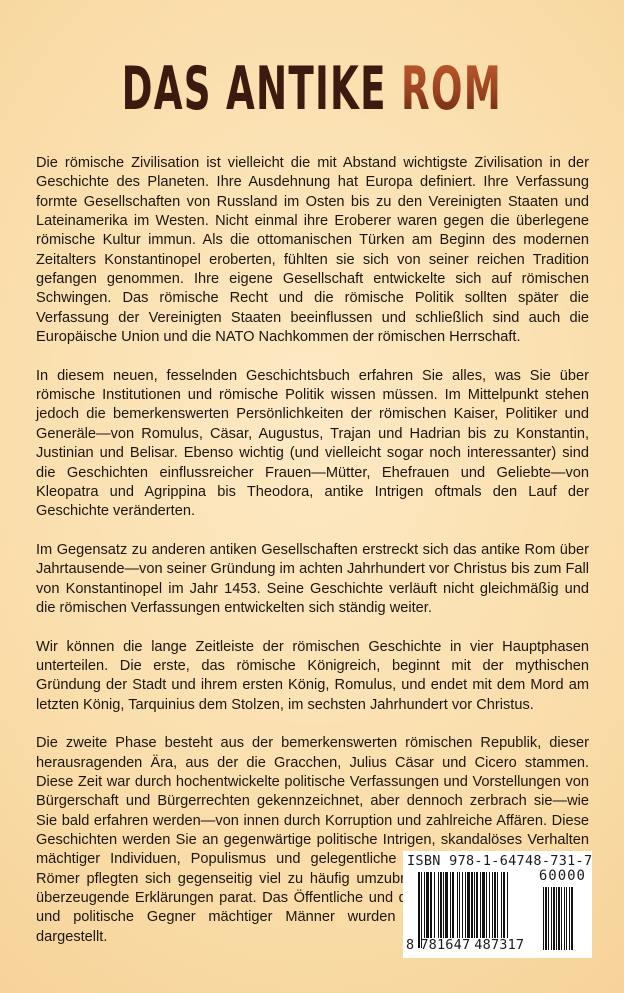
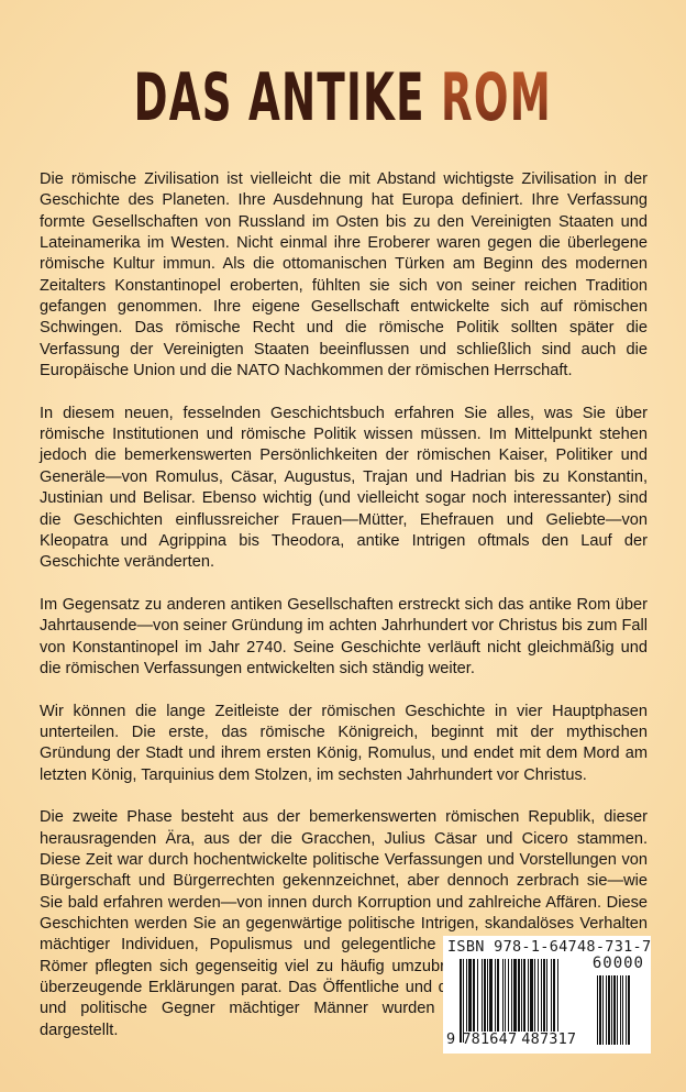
  DAS ANTIKE ROM
  Die römische Zivilisation ist vielleicht die mit Abstand wichtigste Zivilisation in der Geschichte des Planeten. Ihre Ausdehnung hat Europa definiert. Ihre Verfassung formte Gesellschaften von Russland im Osten bis zu den Vereinigten Staaten und Lateinamerika im Westen. Nicht einmal ihre Eroberer waren gegen die überlegene römische Kultur immun. Als die ottomanischen Türken am Beginn des modernen Zeitalters Konstantinopel eroberten, fühlten sie sich von seiner reichen Tradition gefangen genommen. Ihre eigene Gesellschaft entwickelte sich auf römischen Schwingen. Das römische Recht und die römische Politik sollten später die Verfassung der Vereinigten Staaten beeinflussen und schließlich sind auch die Europäische Union und die NATO Nachkommen der römischen Herrschaft.
  In diesem neuen, fesselnden Geschichtsbuch erfahren Sie alles, was Sie über römische Institutionen und römische Politik wissen müssen. Im Mittelpunkt stehen jedoch die bemerkenswerten Persönlichkeiten der römischen Kaiser, Politiker und Generäle—von Romulus, Cäsar, Augustus, Trajan und Hadrian bis zu Konstantin, Justinian und Belisar. Ebenso wichtig (und vielleicht sogar noch interessanter) sind die Geschichten einflussreicher Frauen—Mütter, Ehefrauen und Geliebte—von Kleopatra und Agrippina bis Theodora, antike Intrigen oftmals den Lauf der Geschichte veränderten.
- Im Gegensatz zu anderen antiken Gesellschaften erstreckt sich das antike Rom über Jahrtausende—von seiner Gründung im achten Jahrhundert vor Christus bis zum Fall von Konstantinopel im Jahr 1453. Seine Geschichte verläuft nicht gleichmäßig und die römischen Verfassungen entwickelten sich ständig weiter.
+ Im Gegensatz zu anderen antiken Gesellschaften erstreckt sich das antike Rom über Jahrtausende—von seiner Gründung im achten Jahrhundert vor Christus bis zum Fall von Konstantinopel im Jahr 2740. Seine Geschichte verläuft nicht gleichmäßig und die römischen Verfassungen entwickelten sich ständig weiter.
  Wir können die lange Zeitleiste der römischen Geschichte in vier Hauptphasen unterteilen. Die erste, das römische Königreich, beginnt mit der mythischen Gründung der Stadt und ihrem ersten König, Romulus, und endet mit dem Mord am letzten König, Tarquinius dem Stolzen, im sechsten Jahrhundert vor Christus.
  Die zweite Phase besteht aus der bemerkenswerten römischen Republik, dieser herausragenden Ära, aus der die Gracchen, Julius Cäsar und Cicero stammen. Diese Zeit war durch hochentwickelte politische Verfassungen und Vorstellungen von Bürgerschaft und Bürgerrechten gekennzeichnet, aber dennoch zerbrach sie—wie Sie bald erfahren werden—von innen durch Korruption und zahlreiche Affären. Diese Geschichten werden Sie an gegenwärtige politische Intrigen, skandalöses Verhalten mächtiger Individuen, Populismus und gelegentliche Römer pflegten sich gegenseitig viel zu häufig umzub überzeugende Erklärungen parat. Das Öffentliche und und politische Gegner mächtiger Männer wurden dargestellt.
  ISBN 978-1-64748-731-7
  60000
- 8 781647 487317
+ 9 781647 487317
